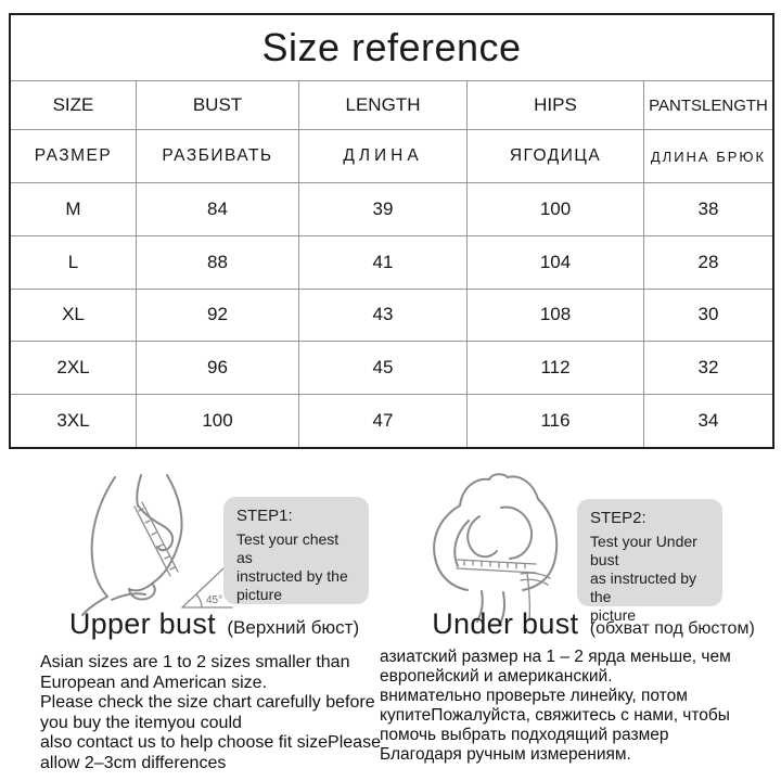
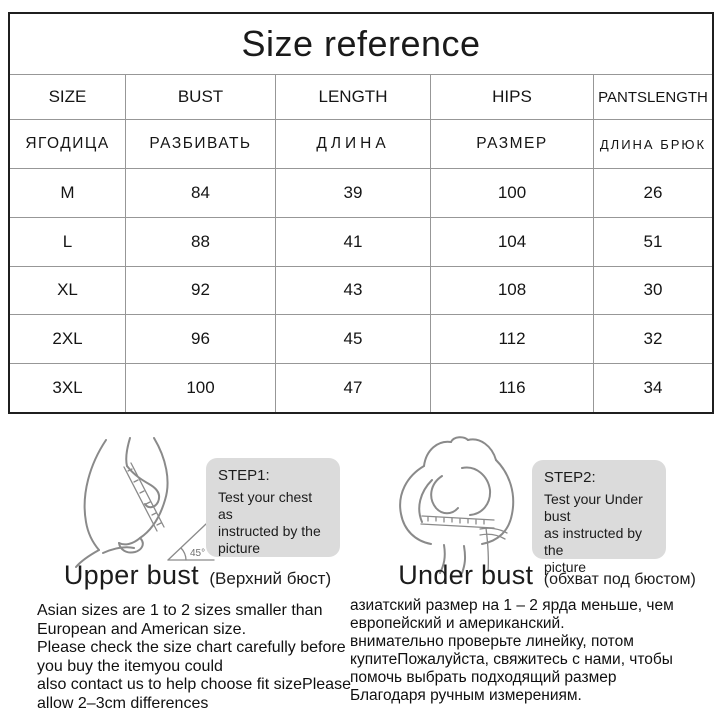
  Size reference
  SIZE
  BUST
  LENGTH
  HIPS
  PANTSLENGTH
- РАЗМЕР
+ ЯГОДИЦА
  РАЗБИВАТЬ
  ДЛИНА
- ЯГОДИЦА
+ РАЗМЕР
  ДЛИНА БРЮК
  M
  84
  39
  100
- 38
+ 26
  L
  88
  41
  104
- 28
+ 51
  XL
  92
  43
  108
  30
  2XL
  96
  45
  112
  32
  3XL
  100
  47
  116
  34
  45°
  STEP1:
  Test your chest as
  instructed by the
  picture
  STEP2:
  Test your Under bust
  as instructed by the
  picture
  Upper bust (Верхний бюст)
  Under bust (обхват под бюстом)
  Asian sizes are 1 to 2 sizes smaller than
  European and American size.
  Please check the size chart carefully before
  you buy the itemyou could
  also contact us to help choose fit sizePlease
  allow 2–3cm differences
  азиатский размер на 1 – 2 ярда меньше, чем
  европейский и американский.
  внимательно проверьте линейку, потом
  купитеПожалуйста, свяжитесь с нами, чтобы
  помочь выбрать подходящий размер
  Благодаря ручным измерениям.
